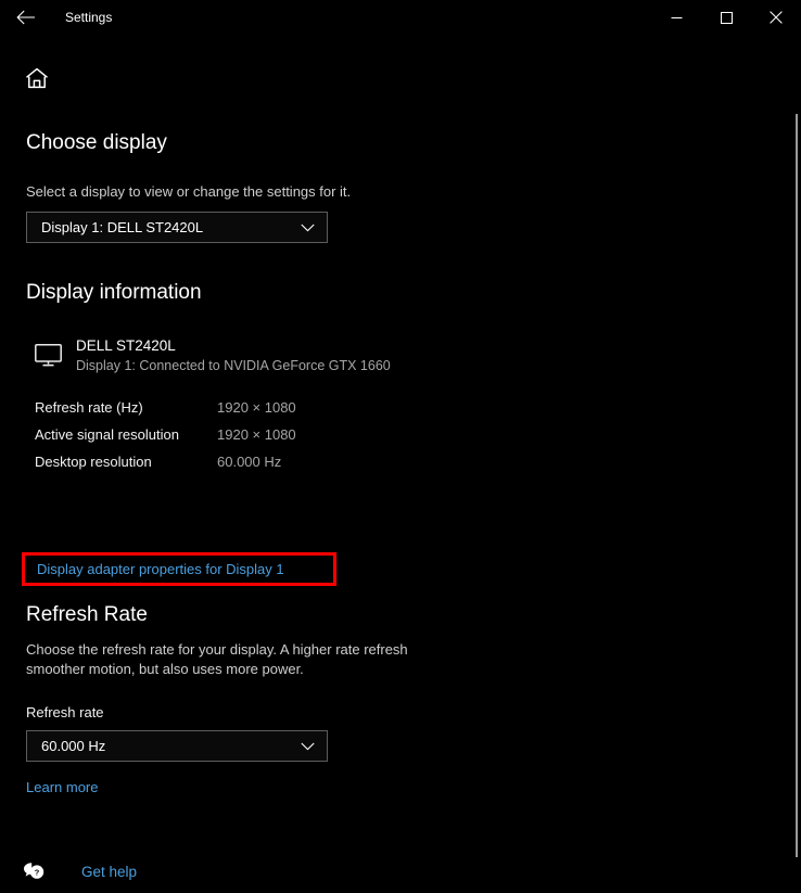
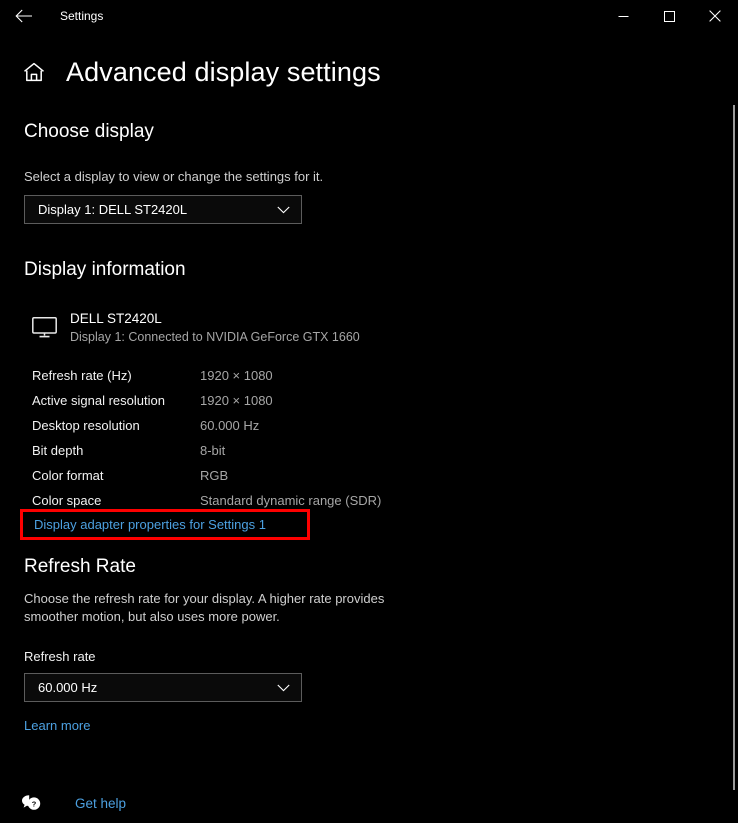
  Settings
+ Advanced display settings
  Choose display
  Select a display to view or change the settings for it.
  Display 1: DELL ST2420L
  Display information
  DELL ST2420L
  Display 1: Connected to NVIDIA GeForce GTX 1660
  Refresh rate (Hz)
  1920 × 1080
  Active signal resolution
  1920 × 1080
  Desktop resolution
  60.000 Hz
+ Bit depth
+ 8-bit
+ Color format
+ RGB
+ Color space
+ Standard dynamic range (SDR)
- Display adapter properties for Display 1
+ Display adapter properties for Settings 1
  Refresh Rate
- Choose the refresh rate for your display. A higher rate refresh smoother motion, but also uses more power.
+ Choose the refresh rate for your display. A higher rate provides smoother motion, but also uses more power.
  Refresh rate
  60.000 Hz
  Learn more
  ?
  Get help
